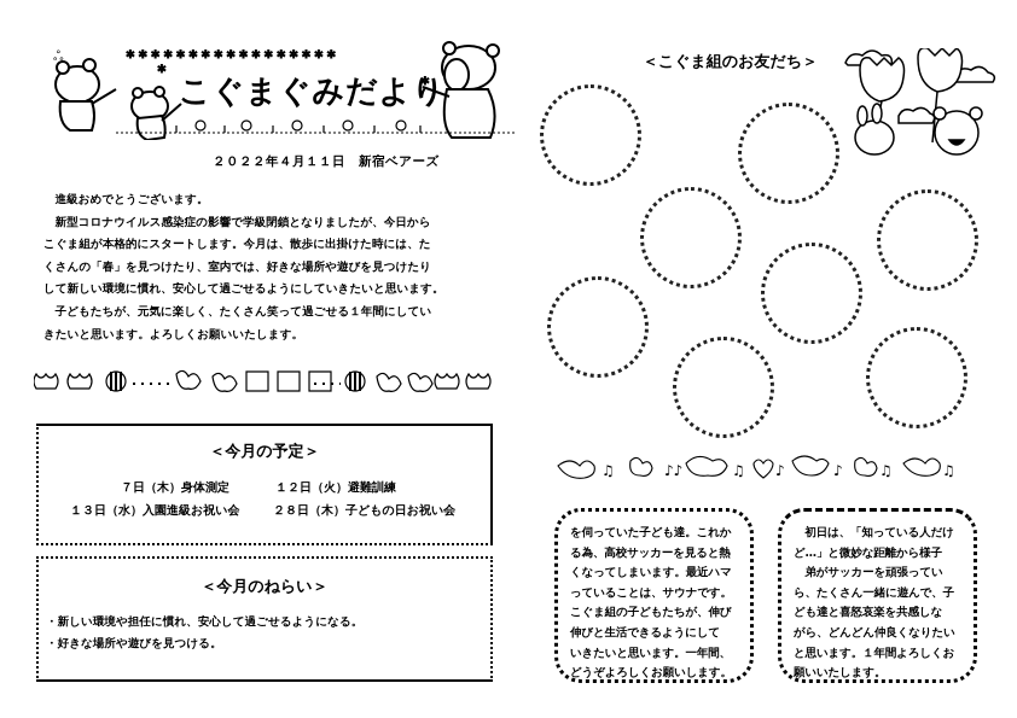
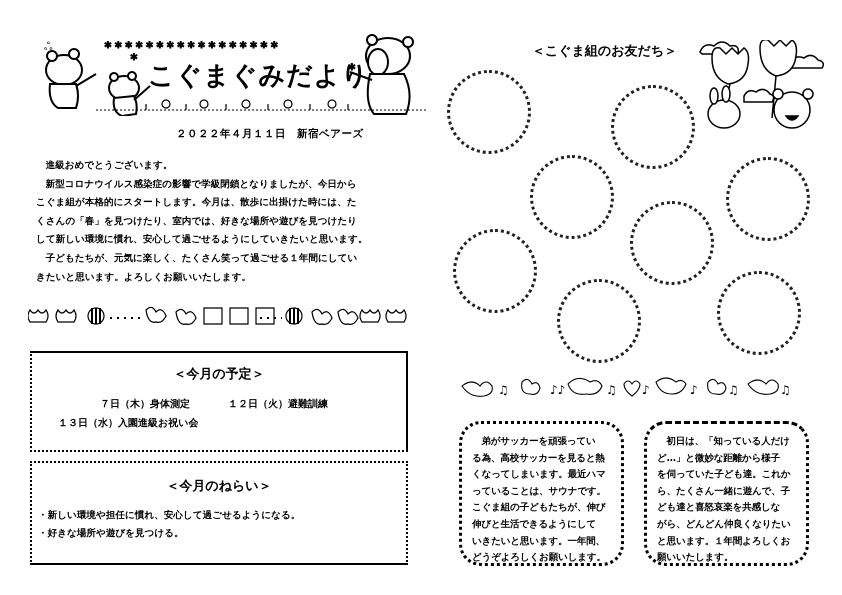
  ✲ ✲ ✲ ✲ ✲ ✲ ✲ ✲ ✲ ✲ ✲ ✲ ✲ ✲ ✲ ✲ ✲
  ✲
  ✲
  ஃ
  こぐまぐみだより
  ２０２２年４月１１日 新宿ベアーズ
  進級おめでとうございます。
  新型コロナウイルス感染症の影響で学級閉鎖となりましたが、今日から
  こぐま組が本格的にスタートします。今月は、散歩に出掛けた時には、た
  くさんの「春」を見つけたり、室内では、好きな場所や遊びを見つけたり
  して新しい環境に慣れ、安心して過ごせるようにしていきたいと思います。
  子どもたちが、元気に楽しく、たくさん笑って過ごせる１年間にしてい
  きたいと思います。よろしくお願いいたします。
  ＜今月の予定＞
  ７日（木）身体測定
  １２日（火）避難訓練
  １３日（水）入園進級お祝い会
- ２８日（木）子どもの日お祝い会
  ＜今月のねらい＞
  ・新しい環境や担任に慣れ、安心して過ごせるようになる。
  ・好きな場所や遊びを見つける。
  ＜こぐま組のお友だち＞
  ♫
  ♪♪
  ♫
  ♪
  ♪
  ♫
  ♫
- を伺っていた子ども達。これか
+ 弟がサッカーを頑張ってい
  る為、高校サッカーを見ると熱
  くなってしまいます。最近ハマ
  っていることは、サウナです。
  こぐま組の子どもたちが、伸び
  伸びと生活できるようにして
  いきたいと思います。一年間、
  どうぞよろしくお願いします。
  初日は、「知っている人だけ
  ど…」と微妙な距離から様子
- 弟がサッカーを頑張ってい
+ を伺っていた子ども達。これか
  ら、たくさん一緒に遊んで、子
  ども達と喜怒哀楽を共感しな
  がら、どんどん仲良くなりたい
  と思います。１年間よろしくお
  願いいたします。
